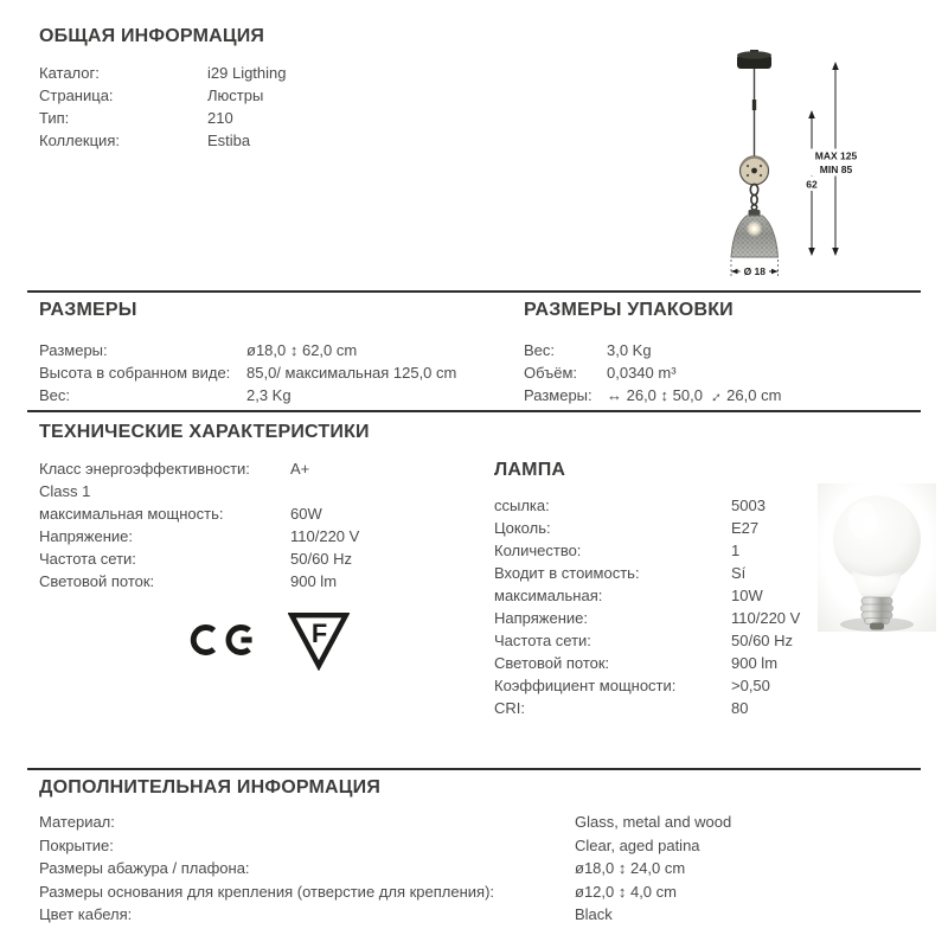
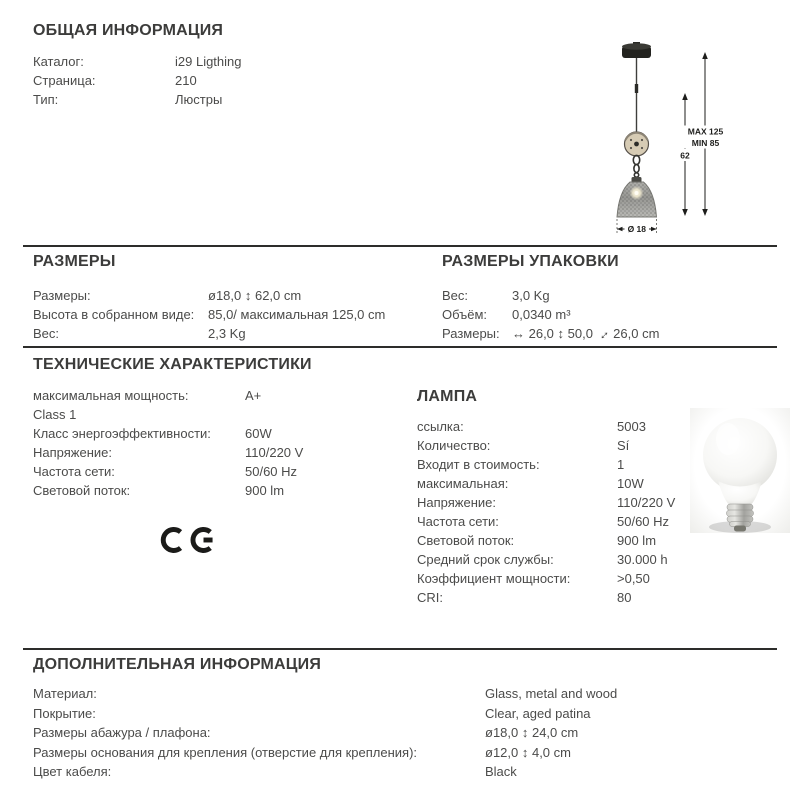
  ОБЩАЯ ИНФОРМАЦИЯ
  Каталог:
  i29 Ligthing
  Страница:
- Люстры
+ 210
  Тип:
- 210
+ Люстры
- Коллекция:
- Estiba
  Ø 18
  MAX 125
  MIN 85
  62
  РАЗМЕРЫ
  Размеры:
  ø18,0 ↕ 62,0 cm
  Высота в собранном виде:
  85,0/ максимальная 125,0 cm
  Вес:
  2,3 Kg
  РАЗМЕРЫ УПАКОВКИ
  Вес:
  3,0 Kg
  Объём:
  0,0340 m³
  Размеры:
  ТЕХНИЧЕСКИЕ ХАРАКТЕРИСТИКИ
- Класс энергоэффективности:
+ максимальная мощность:
  A+
  Class 1
- максимальная мощность:
+ Класс энергоэффективности:
  60W
  Напряжение:
  110/220 V
  Частота сети:
  50/60 Hz
  Световой поток:
  900 lm
- F
  ЛАМПА
  ссылка:
  5003
- Цоколь:
- E27
  Количество:
- 1
+ Sí
  Входит в стоимость:
- Sí
+ 1
  максимальная:
  10W
  Напряжение:
  110/220 V
  Частота сети:
  50/60 Hz
  Световой поток:
  900 lm
+ Средний срок службы:
+ 30.000 h
  Коэффициент мощности:
  >0,50
  CRI:
  80
  ДОПОЛНИТЕЛЬНАЯ ИНФОРМАЦИЯ
  Материал:
  Glass, metal and wood
  Покрытие:
  Clear, aged patina
  Размеры абажура / плафона:
  ø18,0 ↕ 24,0 cm
  Размеры основания для крепления (отверстие для крепления):
  ø12,0 ↕ 4,0 cm
  Цвет кабеля:
  Black
